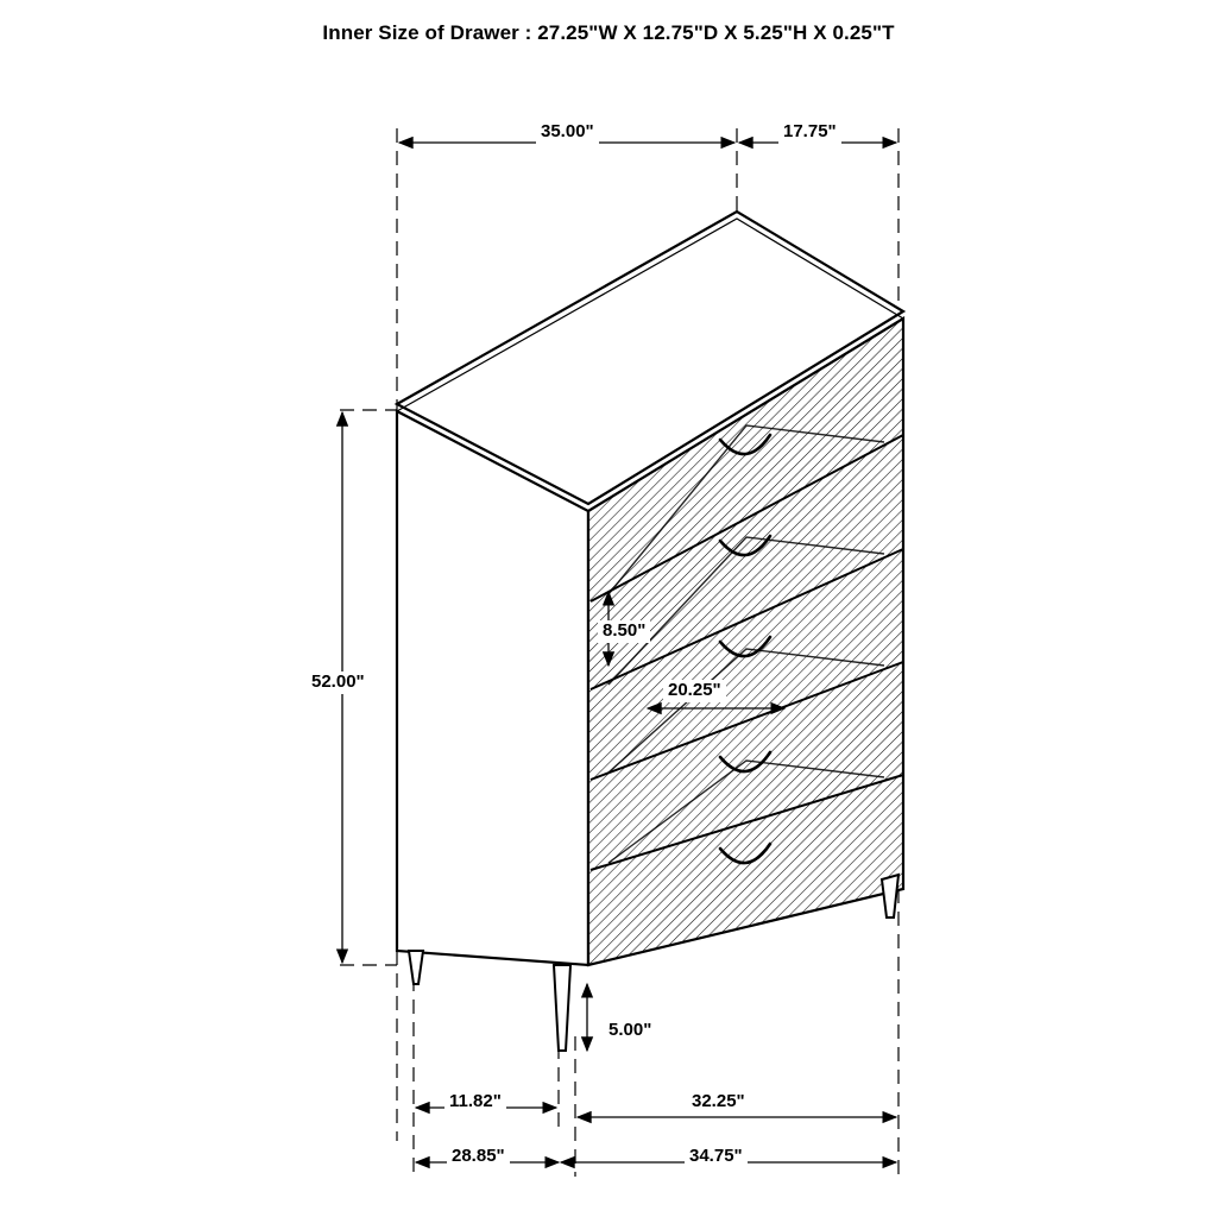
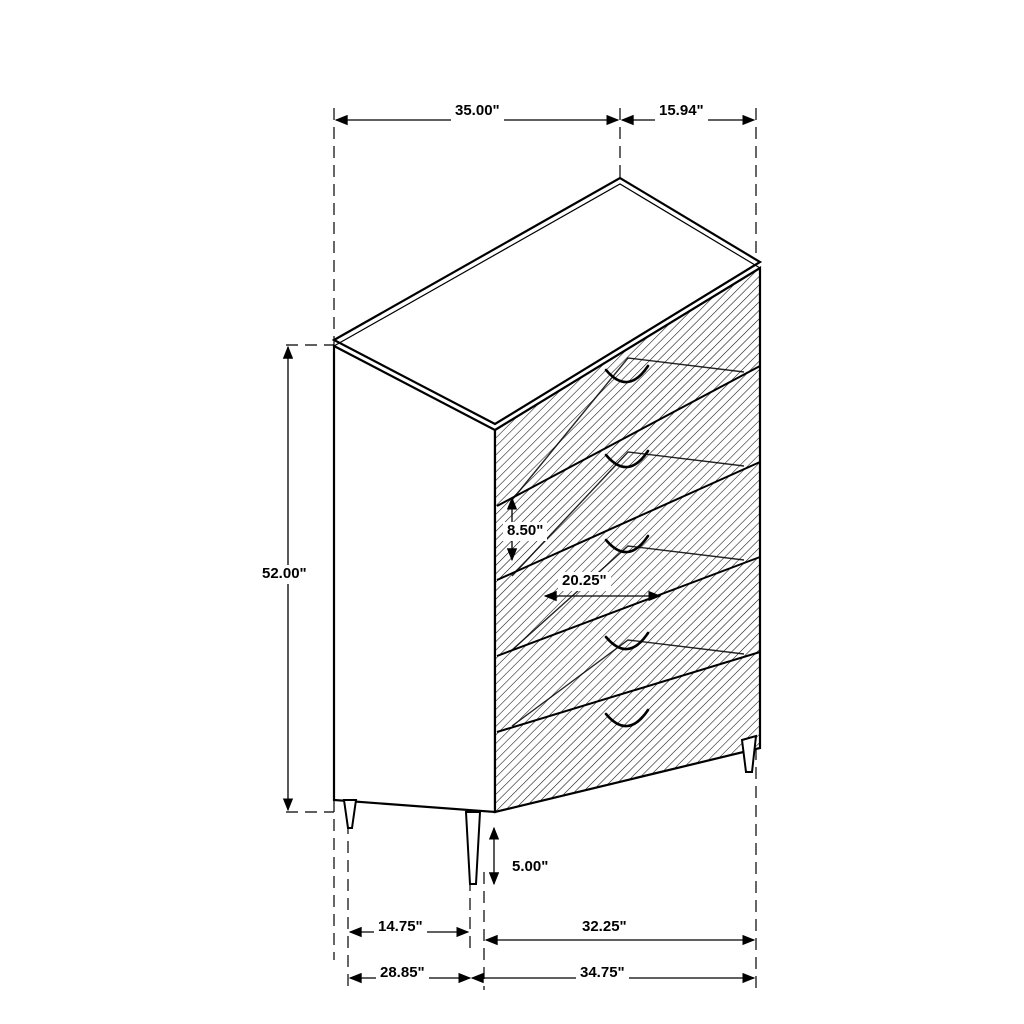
- Inner Size of Drawer : 27.25"W X 12.75"D X 5.25"H X 0.25"T
  35.00"
- 17.75"
+ 15.94"
  52.00"
  8.50"
  20.25"
  5.00"
- 11.82"
+ 14.75"
  32.25"
  28.85"
  34.75"
